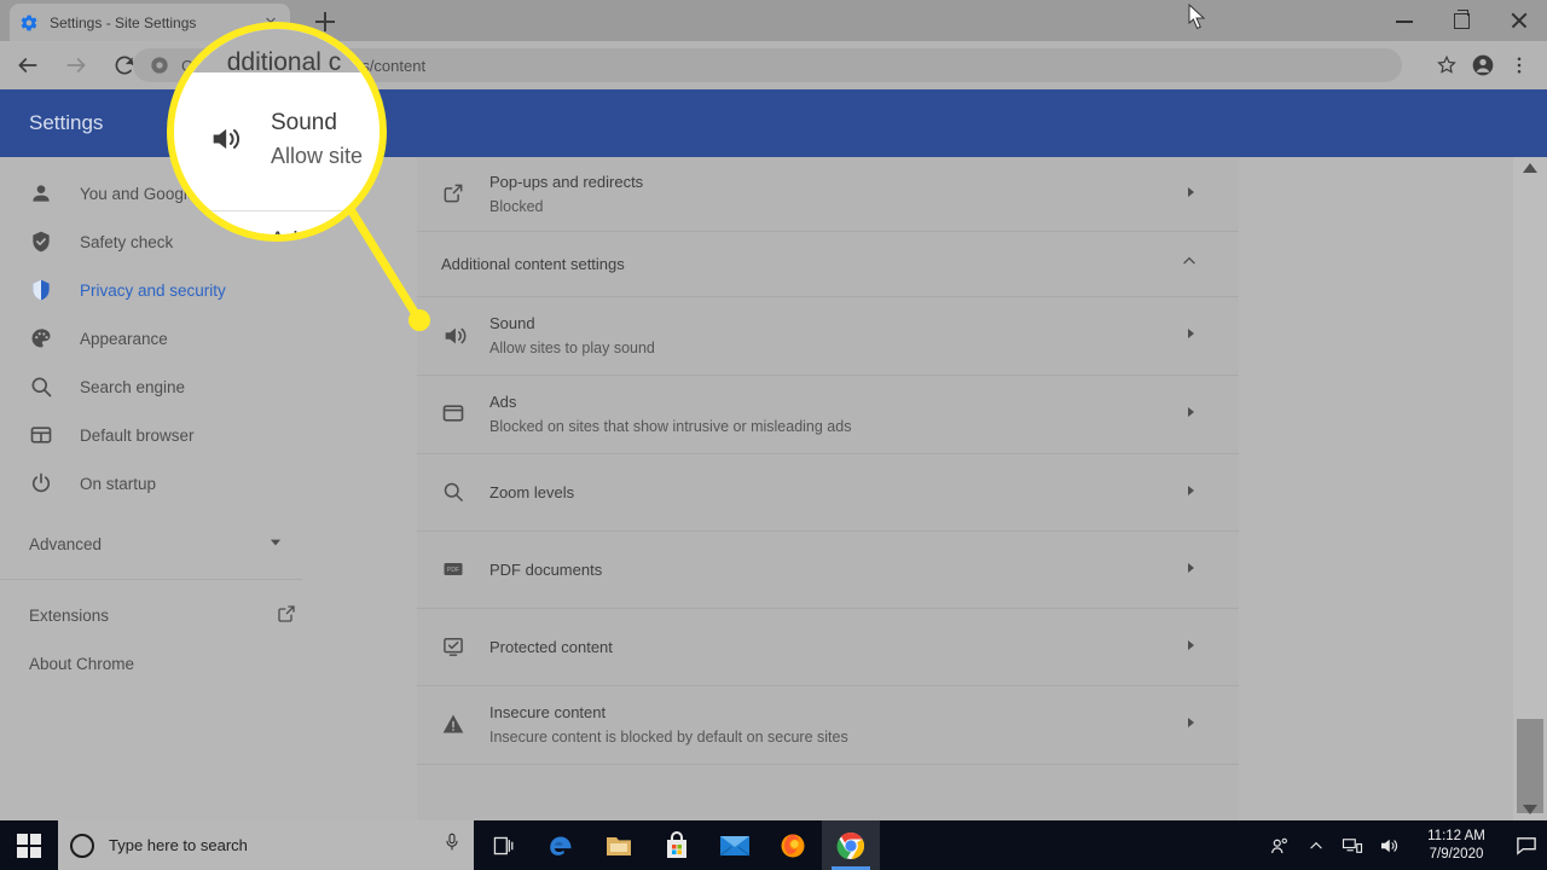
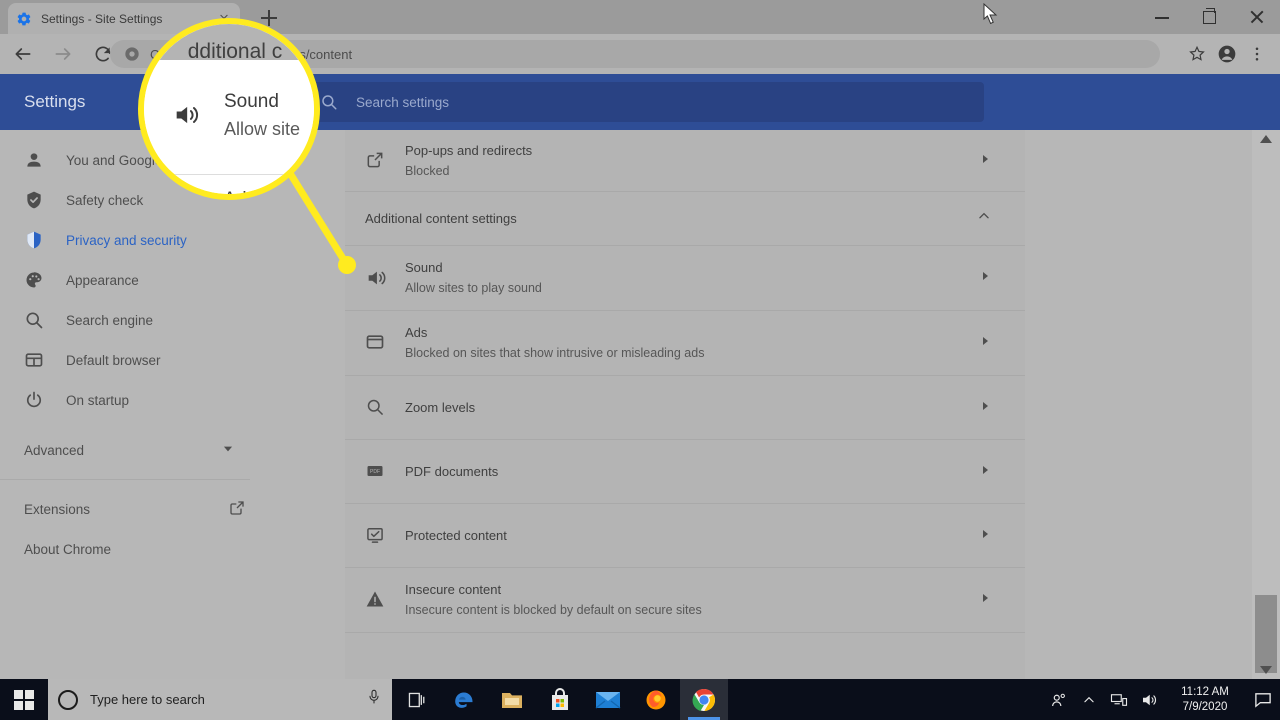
  Settings - Site Settings
  Settings
+ Search settings
  You and Goo
  Safety check
  Privacy and security
  Appearance
  Search engine
  Default browser
  On startup
  Advanced
  Extensions
  About Chrome
  Pop-ups and redirects
  Blocked
  Additional content settings
  Sound
  Allow sites to play sound
  Ads
  Blocked on sites that show intrusive or misleading ads
  Zoom levels
  PDF documents
  Protected content
  Insecure content
  Insecure content is blocked by default on secure sites
  dditional c
  Sound
  Allow site
  Type here to search
  11:12 AM
  7/9/2020
